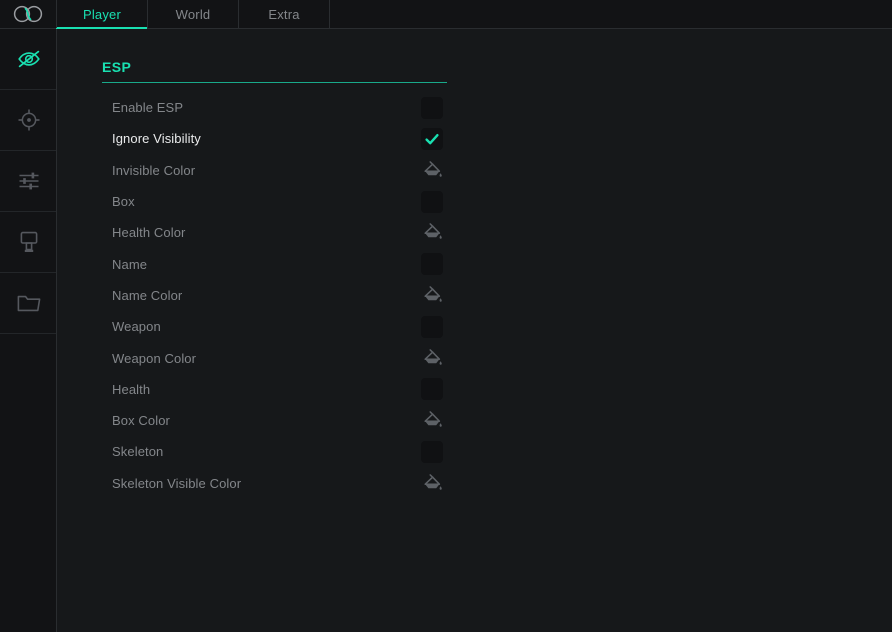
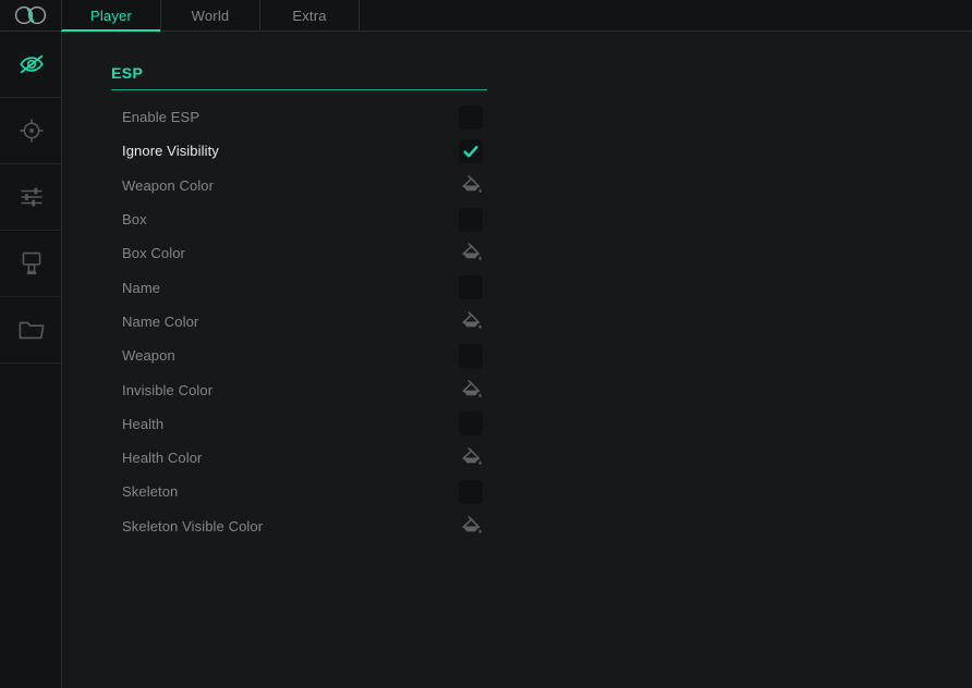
  Player
  World
  Extra
  ESP
  Enable ESP
  Ignore Visibility
- Invisible Color
+ Weapon Color
  Box
- Health Color
+ Box Color
  Name
  Name Color
  Weapon
- Weapon Color
+ Invisible Color
  Health
- Box Color
+ Health Color
  Skeleton
  Skeleton Visible Color
